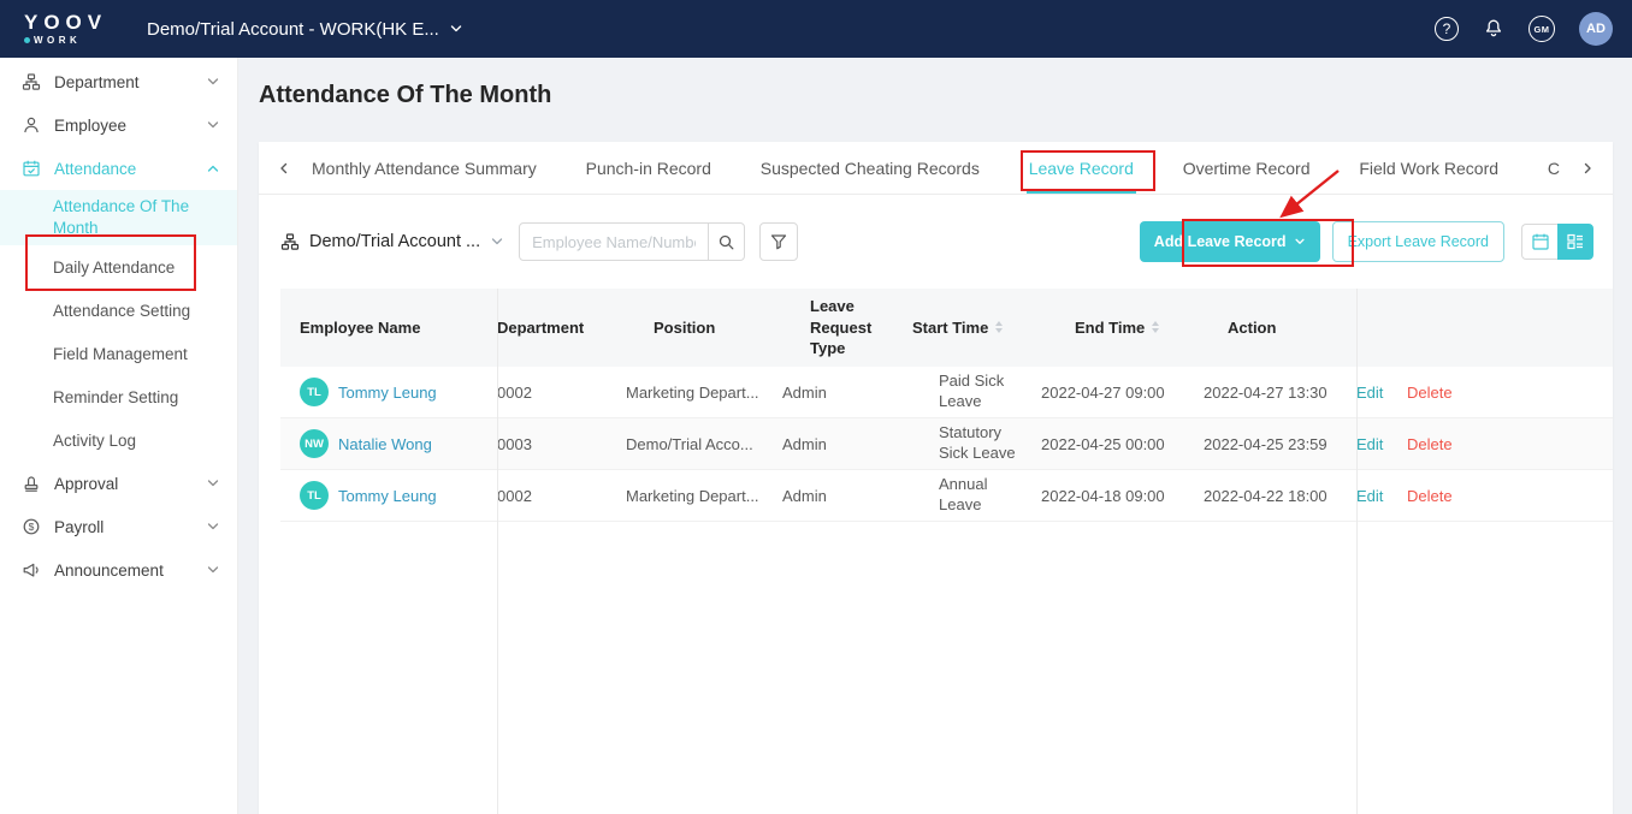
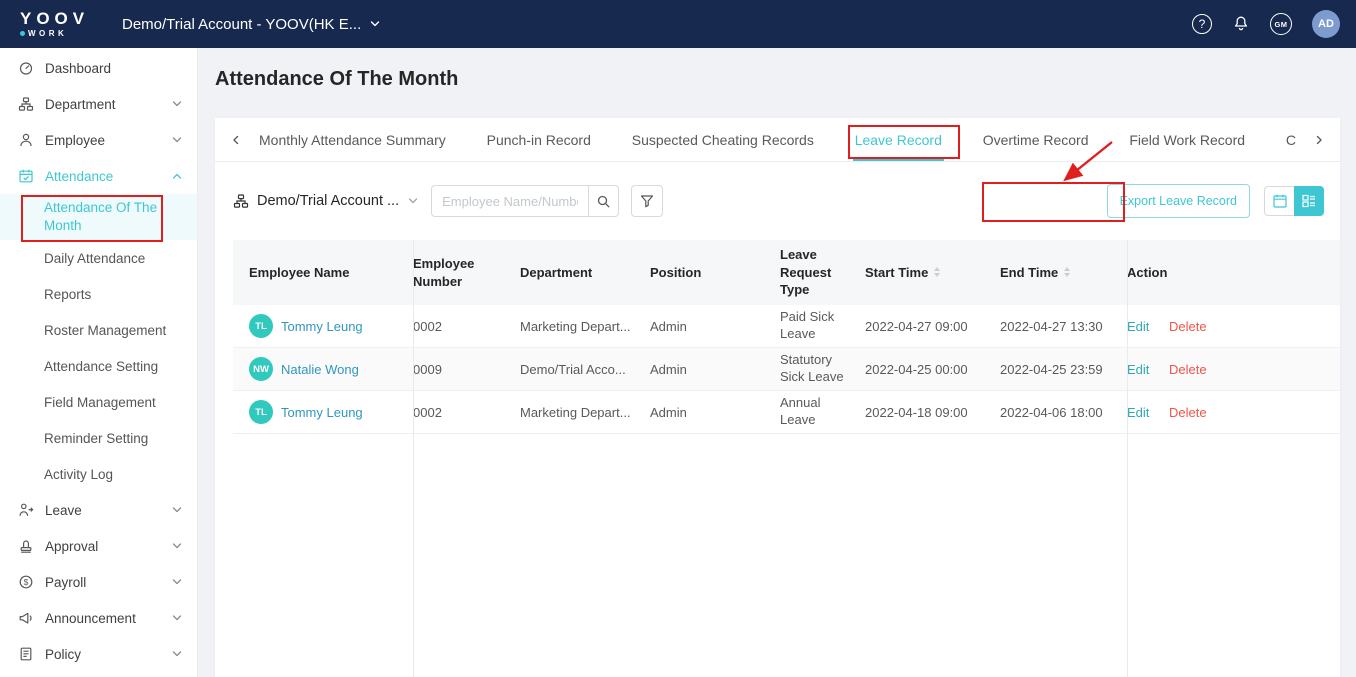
  YOOV
  WORK
- Demo/Trial Account - WORK(HK E...
+ Demo/Trial Account - YOOV(HK E...
  ?
  GM
  AD
+ Dashboard
  Department
  Employee
  Attendance
  Attendance Of The Month
  Daily Attendance
+ Reports
+ Roster Management
  Attendance Setting
  Field Management
  Reminder Setting
  Activity Log
+ Leave
  Approval
  $
  Payroll
  Announcement
+ Policy
  Attendance Of The Month
  Monthly Attendance Summary
  Punch-in Record
  Suspected Cheating Records
  Leave Record
  Overtime Record
  Field Work Record
  C
  Demo/Trial Account ...
  Employee Name/Numb
- Add Leave Record
  Export Leave Record
  Employee Name
+ Employee Number
  Department
  Position
  Leave Request Type
  Start Time
  End Time
  Action
  TL
  Tommy Leung
  0002
  Marketing Depart...
  Admin
  Paid Sick Leave
  2022-04-27 09:00
  2022-04-27 13:30
  Edit Delete
  NW
  Natalie Wong
- 0003
+ 0009
  Demo/Trial Acco...
  Admin
  Statutory Sick Leave
  2022-04-25 00:00
  2022-04-25 23:59
  Edit Delete
  TL
  Tommy Leung
  0002
  Marketing Depart...
  Admin
  Annual Leave
  2022-04-18 09:00
- 2022-04-22 18:00
+ 2022-04-06 18:00
  Edit Delete
